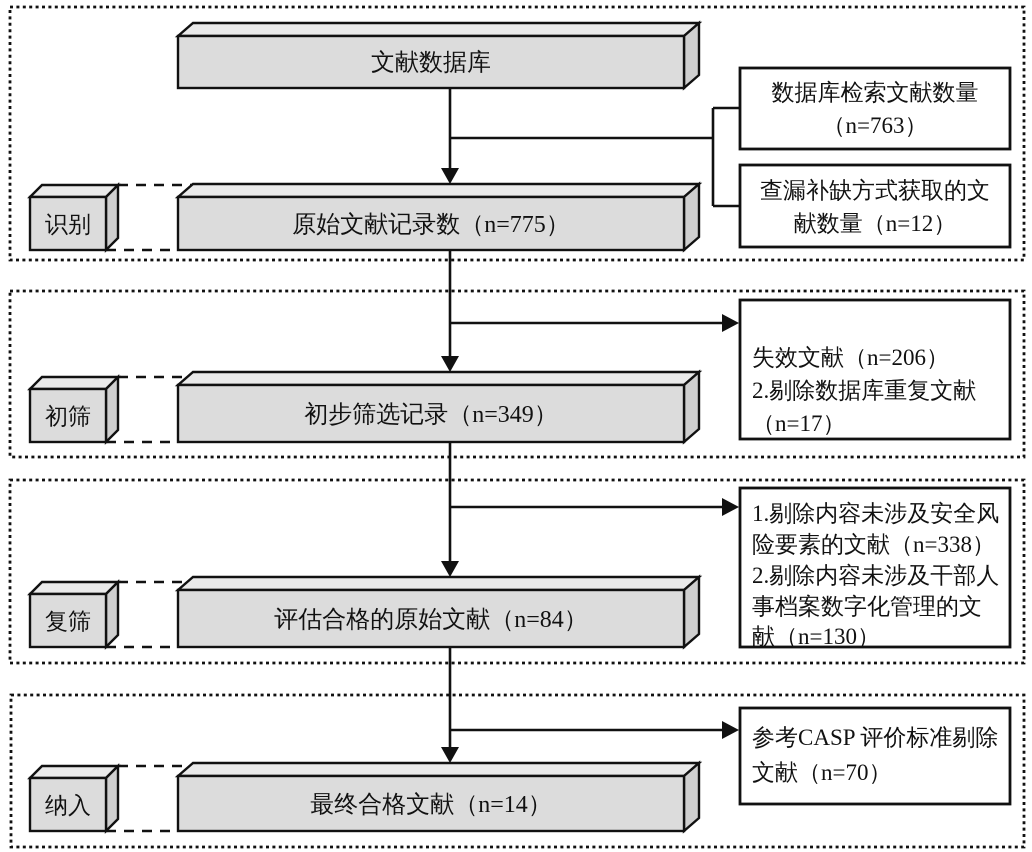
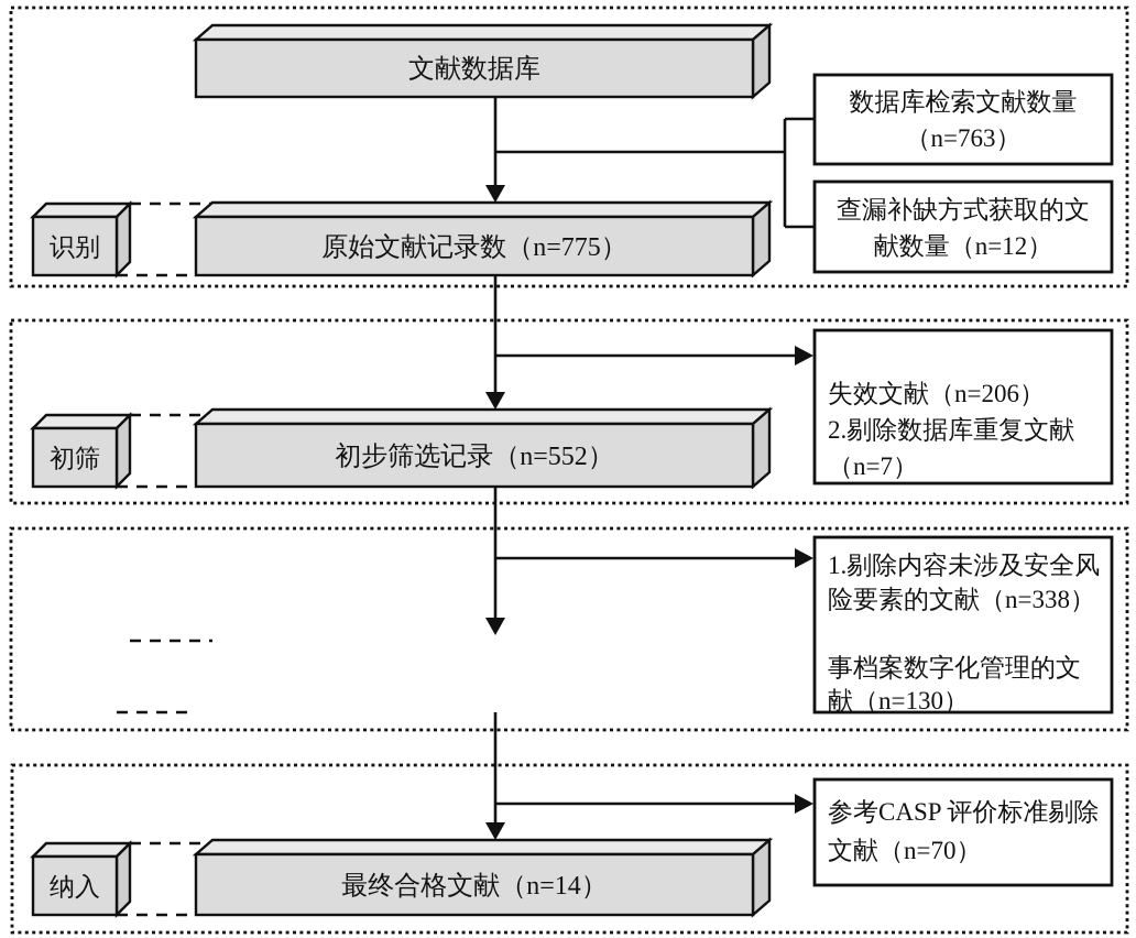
  文献数据库
  数据库检索文献数量
  （n=763）
  查漏补缺方式获取的文
  献数量（n=12）
  识别
  原始文献记录数（n=775）
  初筛
- 初步筛选记录（n=349）
+ 初步筛选记录（n=552）
  失效文献（n=206）
  2.剔除数据库重复文献
- （n=17）
+ （n=7）
- 复筛
- 评估合格的原始文献（n=84）
  1.剔除内容未涉及安全风
  险要素的文献（n=338）
- 2.剔除内容未涉及干部人
  事档案数字化管理的文
  献（n=130）
  纳入
  最终合格文献（n=14）
  参考CASP 评价标准剔除
  文献（n=70）
